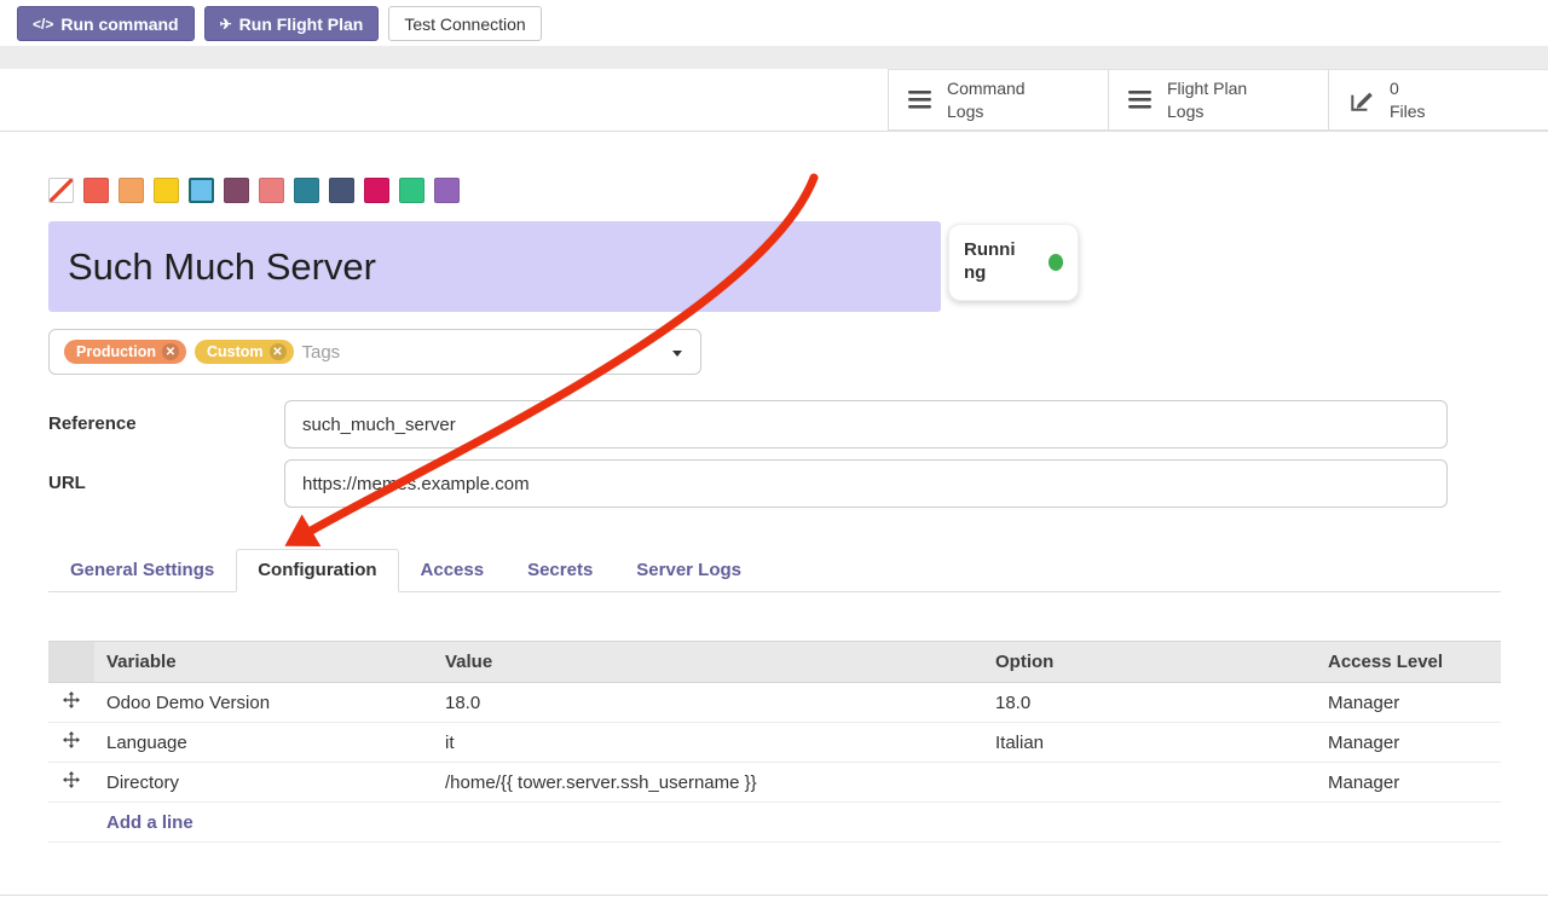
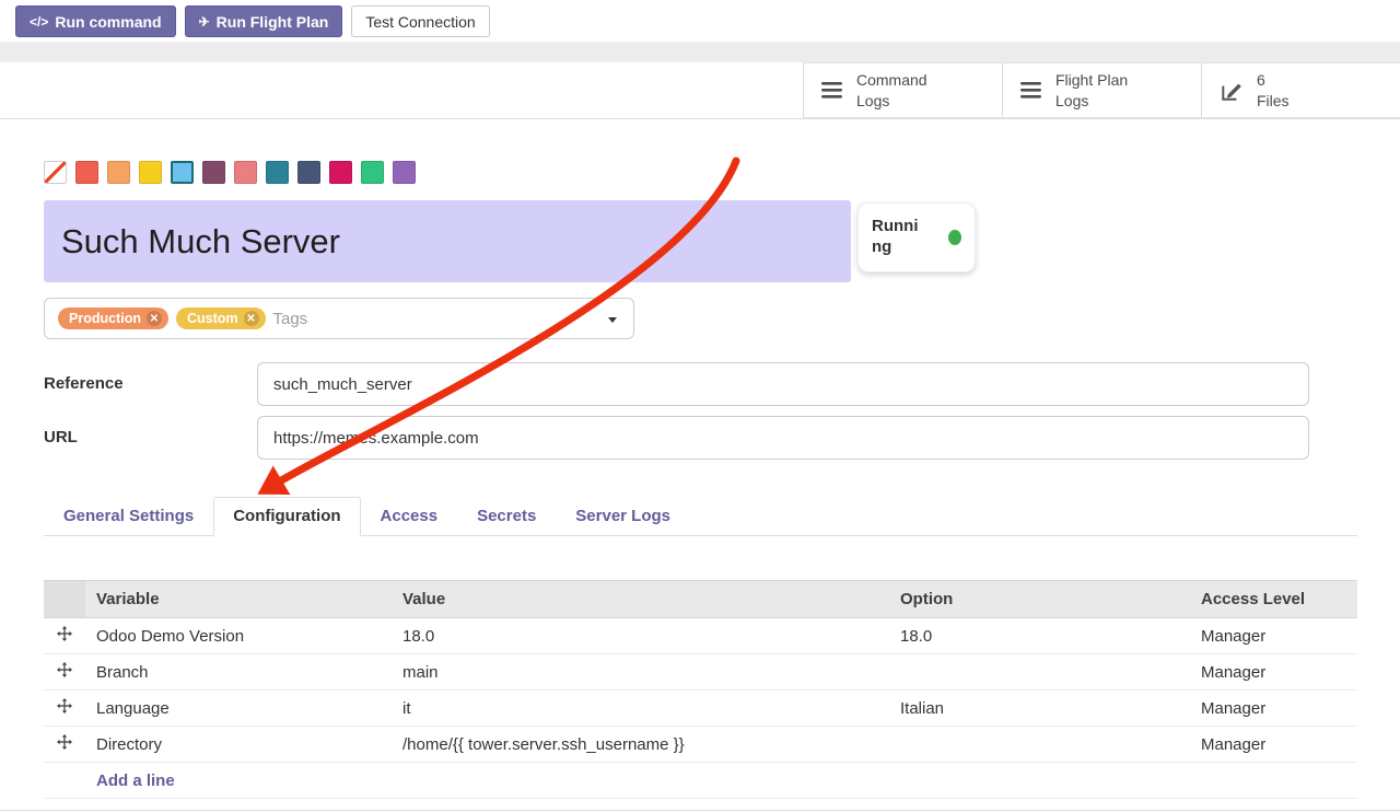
  </>
  Run command
  ✈
  Run Flight Plan
  Test Connection
  Command
  Logs
  Flight Plan
  Logs
- 0
+ 6
  Files
  Such Much Server
  Running
  Production
  ✕
  Custom
  ✕
  Tags
  Reference
  such_much_server
  URL
  https://mems.example.com
  General Settings
  Configuration
  Access
  Secrets
  Server Logs
  	Variable	Value	Option	Access Level
  	Odoo Demo Version	18.0	18.0	Manager
+ 	Branch	main		Manager
  	Language	it	Italian	Manager
  	Directory	/home/{{ tower.server.ssh_username }}		Manager
  	Add a line
